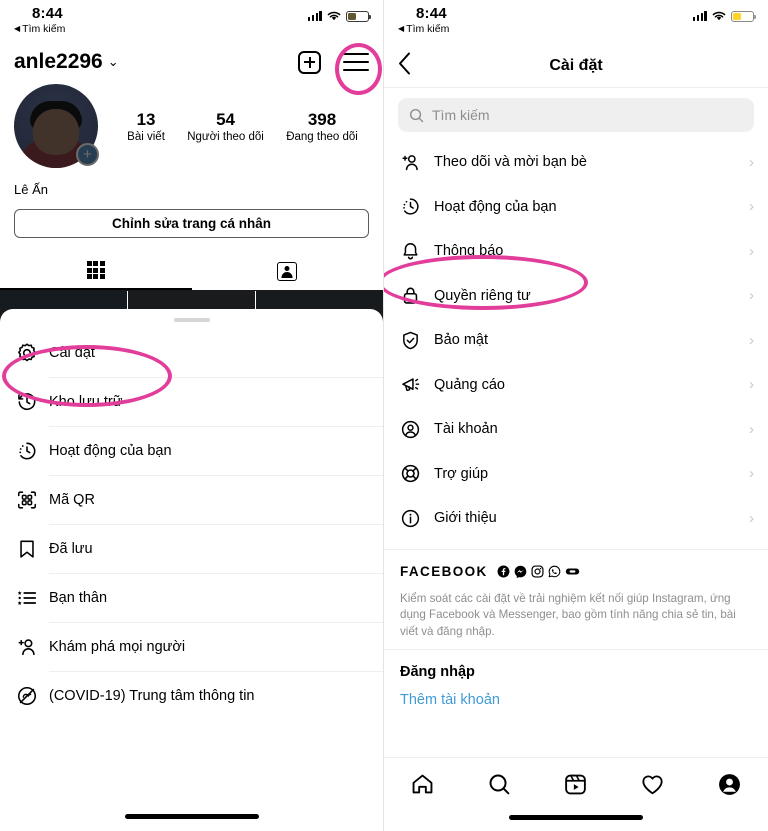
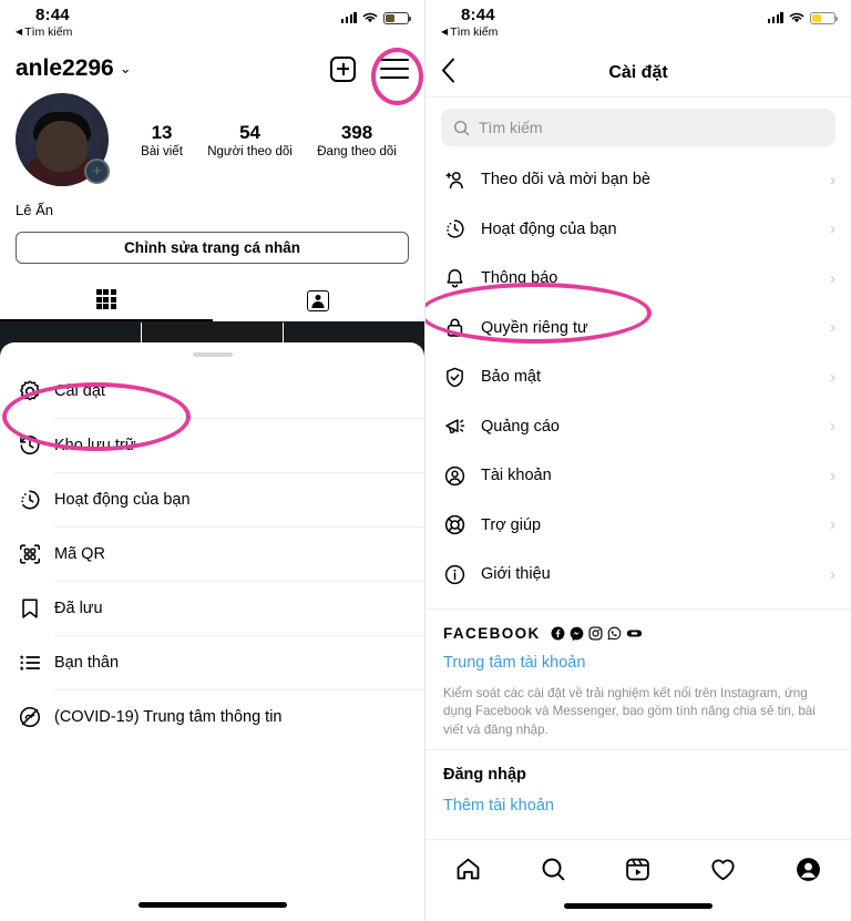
  8:44
  ◀
  Tìm kiếm
  anle2296
  ⌄
  +
  13
  Bài viết
  54
  Người theo dõi
  398
  Đang theo dõi
  Lê Ấn
  Chỉnh sửa trang cá nhân
  Cài đặt
  Kho lưu trữ
  Hoạt động của bạn
  Mã QR
  Đã lưu
  Bạn thân
- Khám phá mọi người
  (COVID-19) Trung tâm thông tin
  8:44
  ◀
  Tìm kiếm
  Cài đặt
  Tìm kiếm
  Theo dõi và mời bạn bè
  ›
  Hoạt động của bạn
  ›
  Thông báo
  ›
  Quyền riêng tư
  ›
  Bảo mật
  ›
  Quảng cáo
  ›
  Tài khoản
  ›
  Trợ giúp
  ›
  Giới thiệu
  ›
  FACEBOOK
+ Trung tâm tài khoản
- Kiểm soát các cài đặt về trải nghiệm kết nối giúp Instagram, ứng dụng Facebook và Messenger, bao gồm tính năng chia sẻ tin, bài viết và đăng nhập.
+ Kiểm soát các cài đặt về trải nghiệm kết nối trên Instagram, ứng dụng Facebook và Messenger, bao gồm tính năng chia sẻ tin, bài viết và đăng nhập.
  Đăng nhập
  Thêm tài khoản
